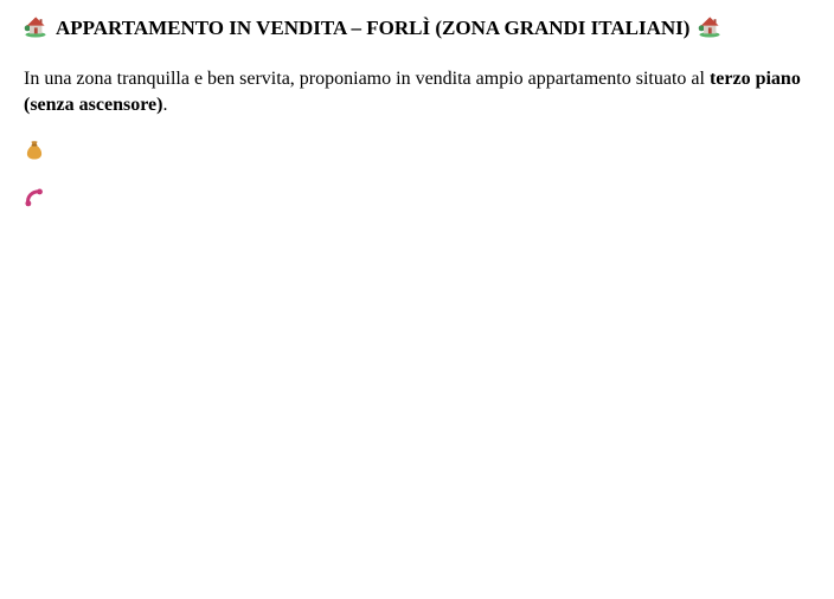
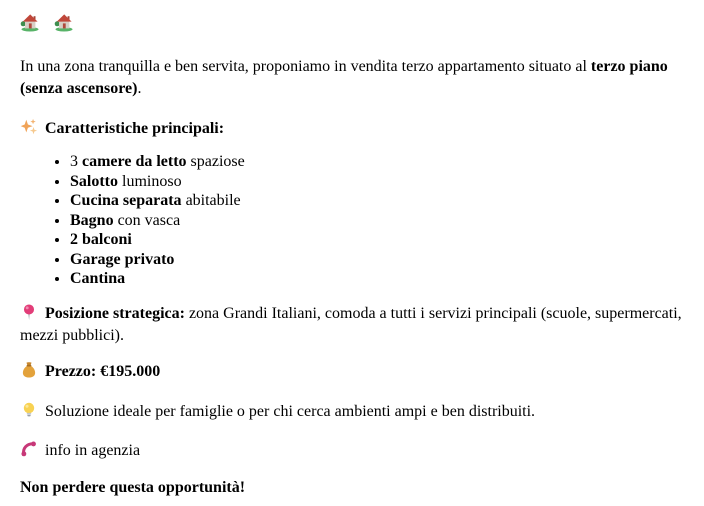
- APPARTAMENTO IN VENDITA – FORLÌ (ZONA GRANDI ITALIANI)
- In una zona tranquilla e ben servita, proponiamo in vendita ampio appartamento situato al terzo piano (senza ascensore).
+ In una zona tranquilla e ben servita, proponiamo in vendita terzo appartamento situato al terzo piano (senza ascensore).
+ Caratteristiche principali:
+ 3 camere da letto spaziose
+ Salotto luminoso
+ Cucina separata abitabile
+ Bagno con vasca
+ 2 balconi
+ Garage privato
+ Cantina
+ Posizione strategica: zona Grandi Italiani, comoda a tutti i servizi principali (scuole, supermercati, mezzi pubblici).
+ Prezzo: €195.000
+ Soluzione ideale per famiglie o per chi cerca ambienti ampi e ben distribuiti.
+ info in agenzia
+ Non perdere questa opportunità!
